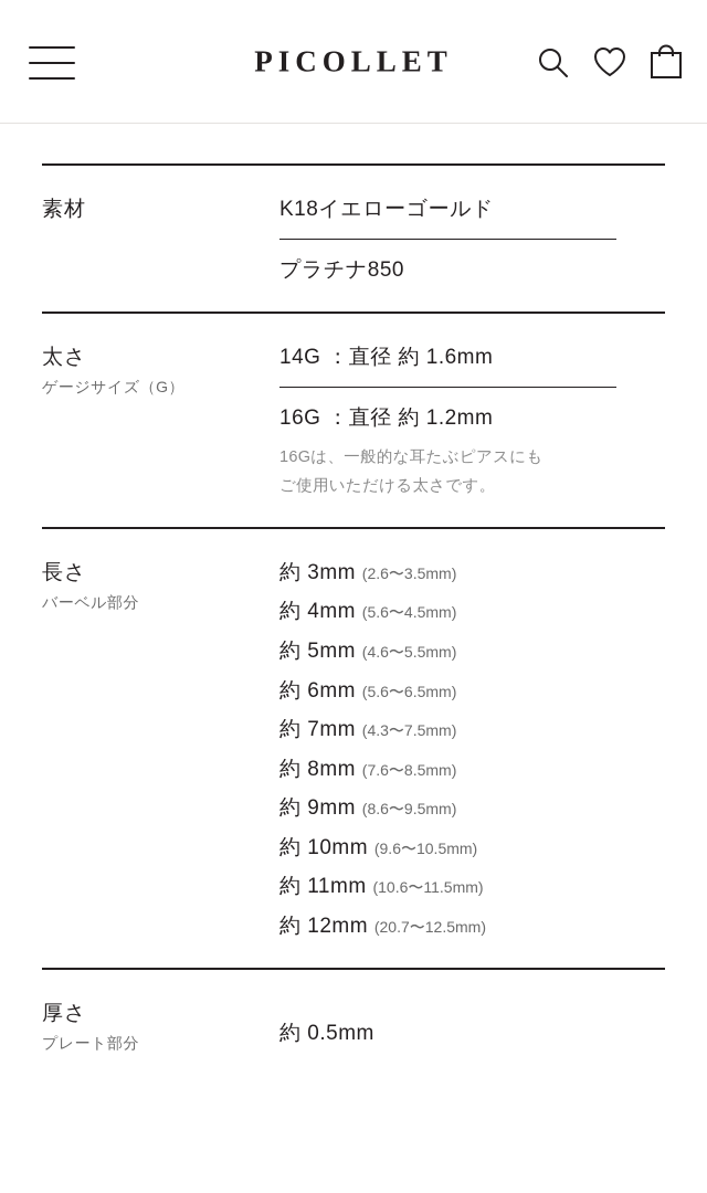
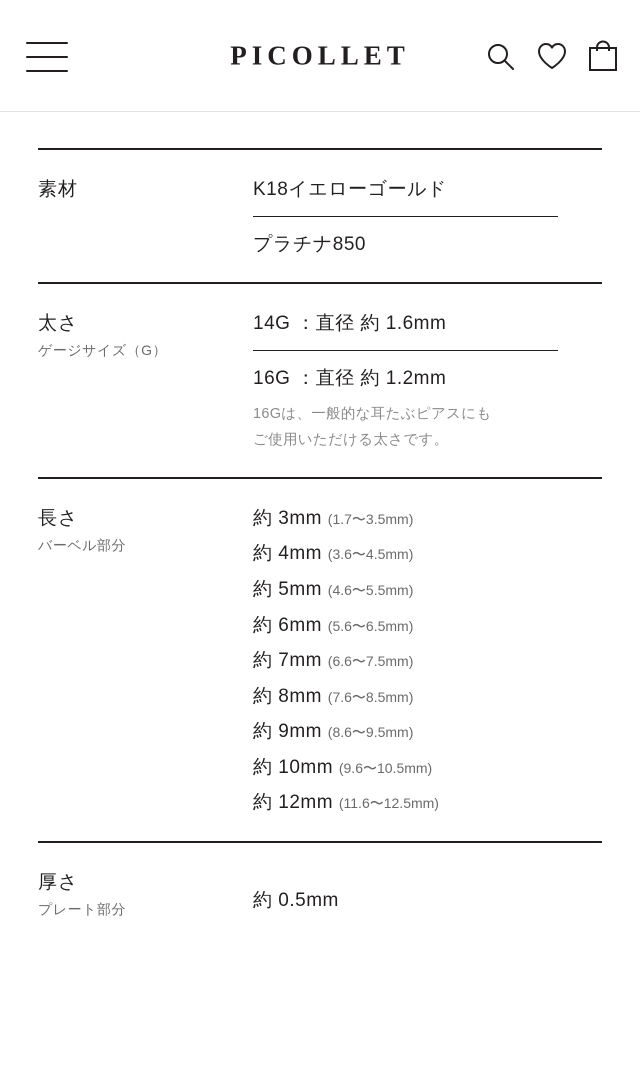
  PICOLLET
  素材
  K18イエローゴールド
  プラチナ850
  太さ
  ゲージサイズ（G）
  14G ：直径 約 1.6mm
  16G ：直径 約 1.2mm
  16Gは、一般的な耳たぶピアスにも
  ご使用いただける太さです。
  長さ
  バーベル部分
- 約 3mm (2.6〜3.5mm)
+ 約 3mm (1.7〜3.5mm)
- 約 4mm (5.6〜4.5mm)
+ 約 4mm (3.6〜4.5mm)
  約 5mm (4.6〜5.5mm)
  約 6mm (5.6〜6.5mm)
- 約 7mm (4.3〜7.5mm)
+ 約 7mm (6.6〜7.5mm)
  約 8mm (7.6〜8.5mm)
  約 9mm (8.6〜9.5mm)
  約 10mm (9.6〜10.5mm)
- 約 11mm (10.6〜11.5mm)
- 約 12mm (20.7〜12.5mm)
+ 約 12mm (11.6〜12.5mm)
  厚さ
  プレート部分
  約 0.5mm
